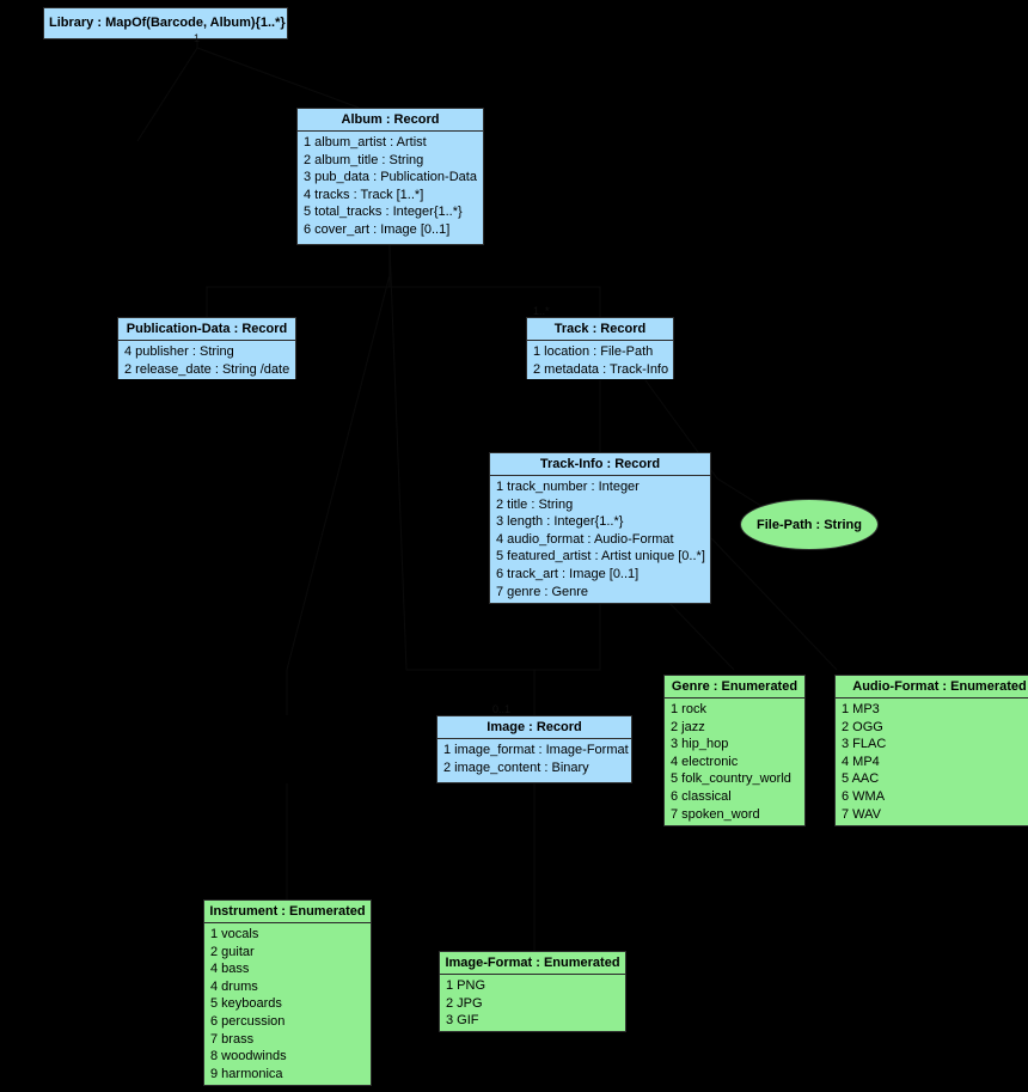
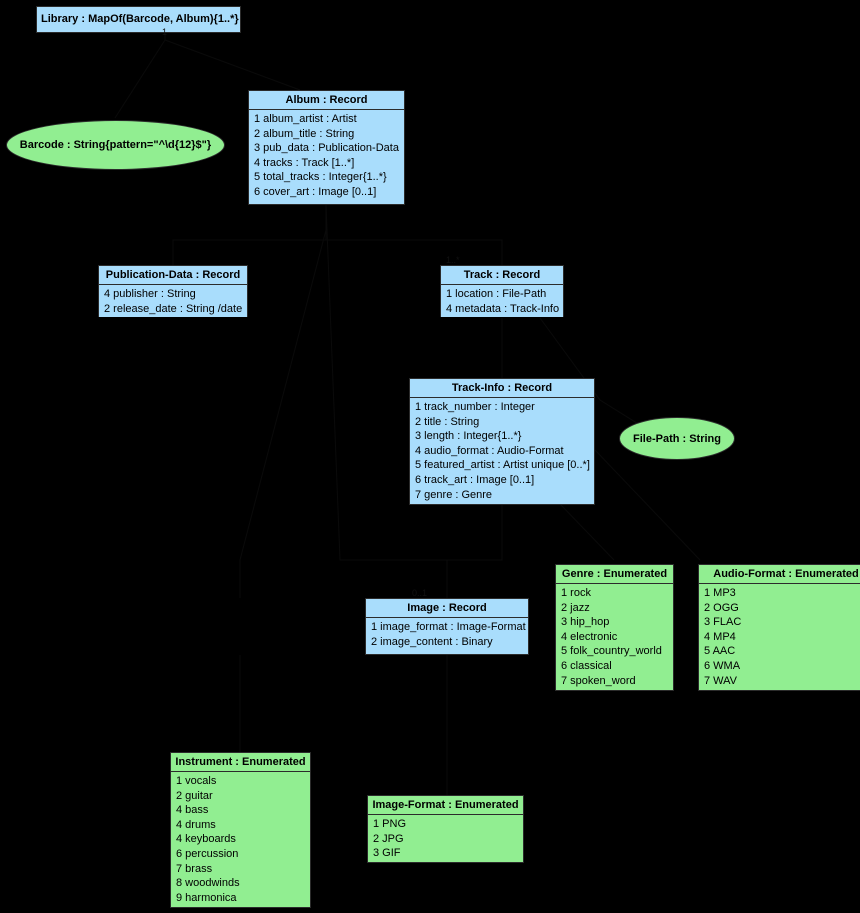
  Library : MapOf(Barcode, Album){1..*}
  1
+ Barcode : String{pattern="^\d{12}$"}
  Album : Record
  1 album_artist : Artist
  2 album_title : String
  3 pub_data : Publication-Data
  4 tracks : Track [1..*]
  5 total_tracks : Integer{1..*}
  6 cover_art : Image [0..1]
  Publication-Data : Record
  4 publisher : String
  2 release_date : String /date
  Track : Record
  1 location : File-Path
- 2 metadata : Track-Info
+ 4 metadata : Track-Info
  1..*
  Track-Info : Record
  1 track_number : Integer
  2 title : String
  3 length : Integer{1..*}
  4 audio_format : Audio-Format
  5 featured_artist : Artist unique [0..*]
  6 track_art : Image [0..1]
  7 genre : Genre
  File-Path : String
  Image : Record
  1 image_format : Image-Format
  2 image_content : Binary
  0..1
  Genre : Enumerated
  1 rock
  2 jazz
  3 hip_hop
  4 electronic
  5 folk_country_world
  6 classical
  7 spoken_word
  Audio-Format : Enumerated
  1 MP3
  2 OGG
  3 FLAC
  4 MP4
  5 AAC
  6 WMA
  7 WAV
  Instrument : Enumerated
  1 vocals
  2 guitar
  4 bass
  4 drums
- 5 keyboards
+ 4 keyboards
  6 percussion
  7 brass
  8 woodwinds
  9 harmonica
  Image-Format : Enumerated
  1 PNG
  2 JPG
  3 GIF
